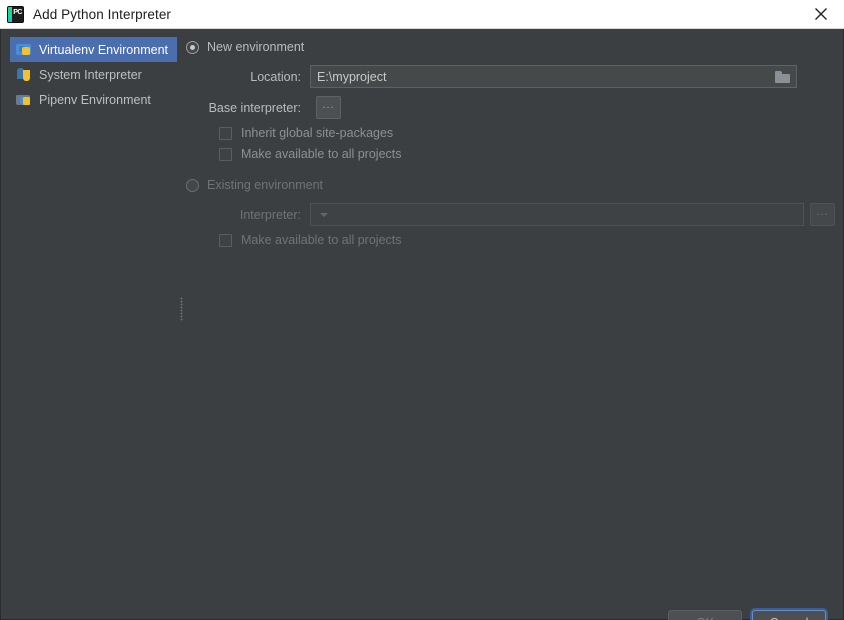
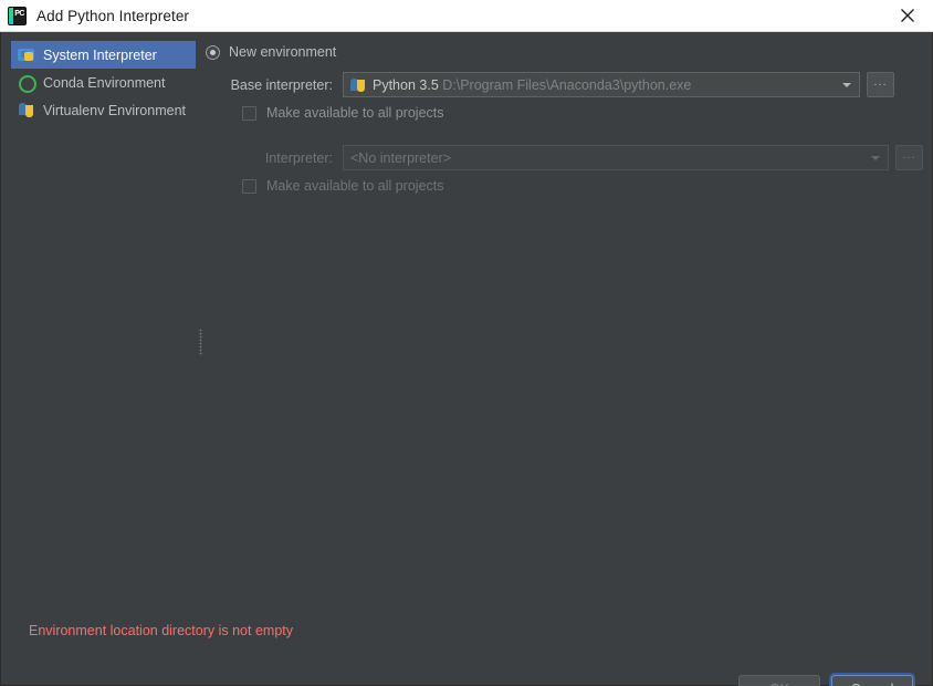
  Add Python Interpreter
- Virtualenv Environment
+ System Interpreter
+ Conda Environment
- System Interpreter
+ Virtualenv Environment
- Pipenv Environment
  New environment
- Location:
- E:\myproject
  Base interpreter:
+ Python 3.5 D:\Program Files\Anaconda3\python.exe
  ...
- Inherit global site-packages
  Make available to all projects
- Existing environment
  Interpreter:
+ <No interpreter>
  ...
  Make available to all projects
+ Environment location directory is not empty
